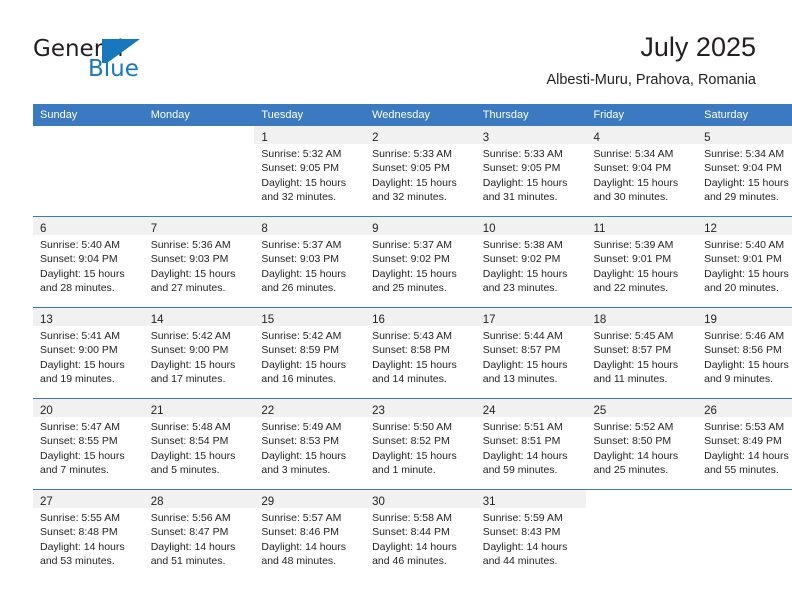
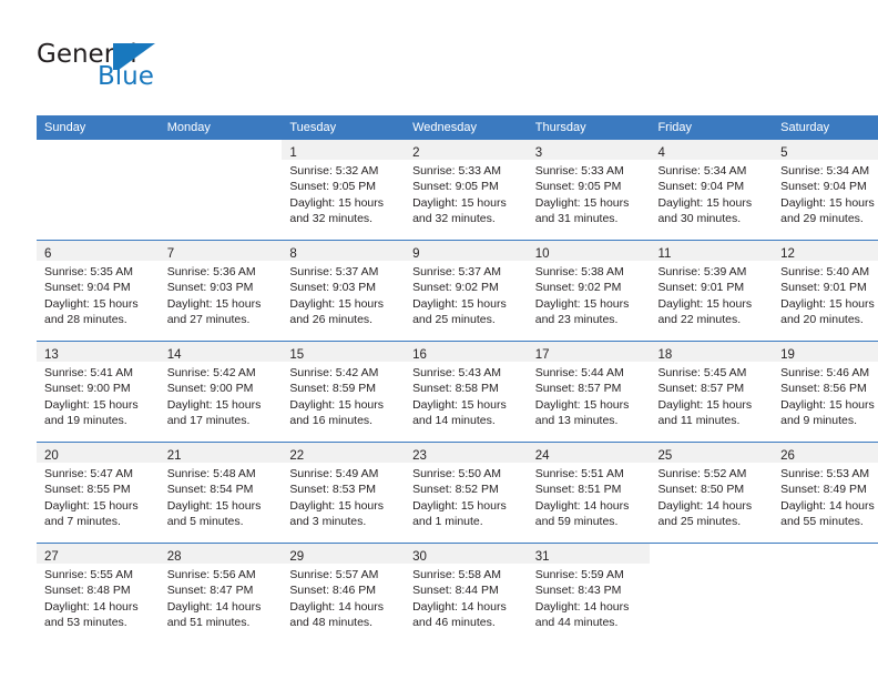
  General
  Blue
- July 2025
- Albesti-Muru, Prahova, Romania
  Sunday	Monday	Tuesday	Wednesday	Thursday	Friday	Saturday
  		1Sunrise: 5:32 AMSunset: 9:05 PMDaylight: 15 hoursand 32 minutes.	2Sunrise: 5:33 AMSunset: 9:05 PMDaylight: 15 hoursand 32 minutes.	3Sunrise: 5:33 AMSunset: 9:05 PMDaylight: 15 hoursand 31 minutes.	4Sunrise: 5:34 AMSunset: 9:04 PMDaylight: 15 hoursand 30 minutes.	5Sunrise: 5:34 AMSunset: 9:04 PMDaylight: 15 hoursand 29 minutes.
- 6Sunrise: 5:40 AMSunset: 9:04 PMDaylight: 15 hoursand 28 minutes.	7Sunrise: 5:36 AMSunset: 9:03 PMDaylight: 15 hoursand 27 minutes.	8Sunrise: 5:37 AMSunset: 9:03 PMDaylight: 15 hoursand 26 minutes.	9Sunrise: 5:37 AMSunset: 9:02 PMDaylight: 15 hoursand 25 minutes.	10Sunrise: 5:38 AMSunset: 9:02 PMDaylight: 15 hoursand 23 minutes.	11Sunrise: 5:39 AMSunset: 9:01 PMDaylight: 15 hoursand 22 minutes.	12Sunrise: 5:40 AMSunset: 9:01 PMDaylight: 15 hoursand 20 minutes.
+ 6Sunrise: 5:35 AMSunset: 9:04 PMDaylight: 15 hoursand 28 minutes.	7Sunrise: 5:36 AMSunset: 9:03 PMDaylight: 15 hoursand 27 minutes.	8Sunrise: 5:37 AMSunset: 9:03 PMDaylight: 15 hoursand 26 minutes.	9Sunrise: 5:37 AMSunset: 9:02 PMDaylight: 15 hoursand 25 minutes.	10Sunrise: 5:38 AMSunset: 9:02 PMDaylight: 15 hoursand 23 minutes.	11Sunrise: 5:39 AMSunset: 9:01 PMDaylight: 15 hoursand 22 minutes.	12Sunrise: 5:40 AMSunset: 9:01 PMDaylight: 15 hoursand 20 minutes.
  13Sunrise: 5:41 AMSunset: 9:00 PMDaylight: 15 hoursand 19 minutes.	14Sunrise: 5:42 AMSunset: 9:00 PMDaylight: 15 hoursand 17 minutes.	15Sunrise: 5:42 AMSunset: 8:59 PMDaylight: 15 hoursand 16 minutes.	16Sunrise: 5:43 AMSunset: 8:58 PMDaylight: 15 hoursand 14 minutes.	17Sunrise: 5:44 AMSunset: 8:57 PMDaylight: 15 hoursand 13 minutes.	18Sunrise: 5:45 AMSunset: 8:57 PMDaylight: 15 hoursand 11 minutes.	19Sunrise: 5:46 AMSunset: 8:56 PMDaylight: 15 hoursand 9 minutes.
  20Sunrise: 5:47 AMSunset: 8:55 PMDaylight: 15 hoursand 7 minutes.	21Sunrise: 5:48 AMSunset: 8:54 PMDaylight: 15 hoursand 5 minutes.	22Sunrise: 5:49 AMSunset: 8:53 PMDaylight: 15 hoursand 3 minutes.	23Sunrise: 5:50 AMSunset: 8:52 PMDaylight: 15 hoursand 1 minute.	24Sunrise: 5:51 AMSunset: 8:51 PMDaylight: 14 hoursand 59 minutes.	25Sunrise: 5:52 AMSunset: 8:50 PMDaylight: 14 hoursand 25 minutes.	26Sunrise: 5:53 AMSunset: 8:49 PMDaylight: 14 hoursand 55 minutes.
  27Sunrise: 5:55 AMSunset: 8:48 PMDaylight: 14 hoursand 53 minutes.	28Sunrise: 5:56 AMSunset: 8:47 PMDaylight: 14 hoursand 51 minutes.	29Sunrise: 5:57 AMSunset: 8:46 PMDaylight: 14 hoursand 48 minutes.	30Sunrise: 5:58 AMSunset: 8:44 PMDaylight: 14 hoursand 46 minutes.	31Sunrise: 5:59 AMSunset: 8:43 PMDaylight: 14 hoursand 44 minutes.
